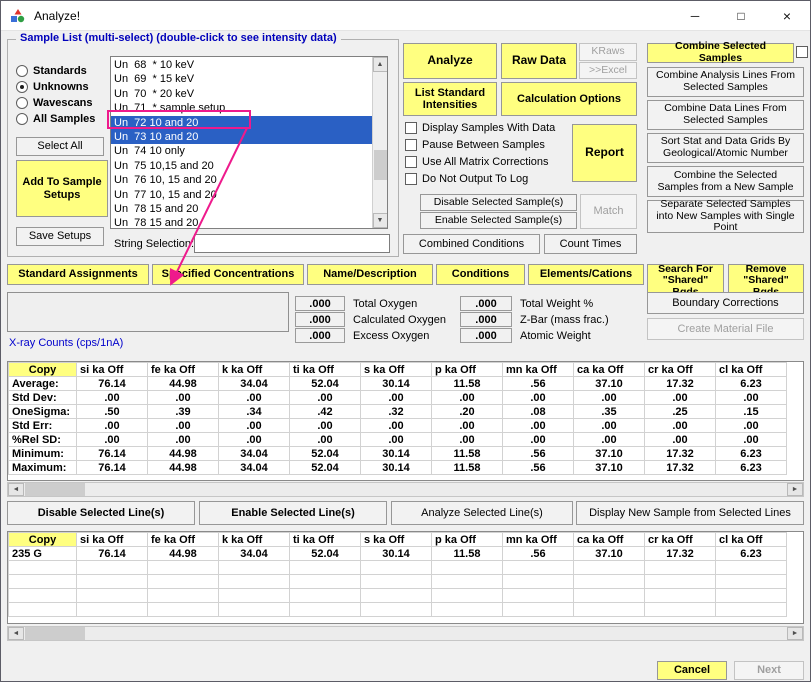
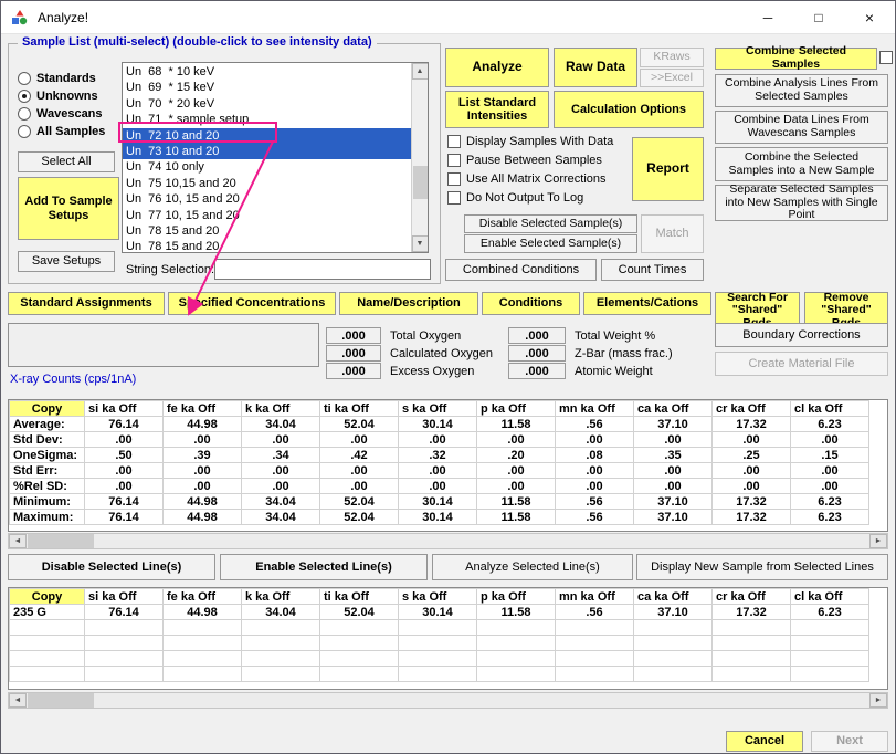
  Analyze!
  ─
  □
  ×
  Sample List (multi-select) (double-click to see intensity data)
  Standards
  Unknowns
  Wavescans
  All Samples
  Select All
  Add To Sample Setups
  Save Setups
  Un 68 * 10 keV
  Un 69 * 15 keV
  Un 70 * 20 keV
  Un 71 * sample setup
  Un 72 10 and 20
  Un 73 10 and 20
  Un 74 10 only
  Un 75 10,15 and 20
  Un 76 10, 15 and 20
  Un 77 10, 15 and 2
  Un 78 15 and 20
  Un 78 15 and 20
  String Selection:
  Analyze
  Raw Data
  KRaws
  >>Excel
  List Standard Intensities
  Calculation Options
  Display Samples With Data
  Pause Between Samples
  Use All Matrix Corrections
  Do Not Output To Log
  Report
  Disable Selected Sample(s)
  Enable Selected Sample(s)
  Match
  Combined Conditions
  Count Times
  Combine Selected Samples
  Combine Analysis Lines From Selected Samples
- Combine Data Lines From Selected Samples
+ Combine Data Lines From Wavescans Samples
- Sort Stat and Data Grids By Geological/Atomic Number
- Combine the Selected Samples from a New Sample
+ Combine the Selected Samples into a New Sample
  Separate Selected Samples into New Samples with Single Point
  Standard Assignments
  Specified Concentrations
  Name/Description
  Conditions
  Elements/Cations
  Search For "Shared"
  Remove "Shared"
  X-ray Counts (cps/1nA)
  Boundary Corrections
  Create Material File
  Copy	si ka Off	fe ka Off	k ka Off	ti ka Off	s ka Off	p ka Off	mn ka Off	ca ka Off	cr ka Off	cl ka Off
  Average:	76.14	44.98	34.04	52.04	30.14	11.58	.56	37.10	17.32	6.23
  Std Dev:	.00	.00	.00	.00	.00	.00	.00	.00	.00	.00
  OneSigma:	.50	.39	.34	.42	.32	.20	.08	.35	.25	.15
  Std Err:	.00	.00	.00	.00	.00	.00	.00	.00	.00	.00
  %Rel SD:	.00	.00	.00	.00	.00	.00	.00	.00	.00	.00
  Minimum:	76.14	44.98	34.04	52.04	30.14	11.58	.56	37.10	17.32	6.23
  Maximum:	76.14	44.98	34.04	52.04	30.14	11.58	.56	37.10	17.32	6.23
  Disable Selected Line(s)
  Enable Selected Line(s)
  Analyze Selected Line(s)
  Display New Sample from Selected Lines
  Copy	si ka Off	fe ka Off	k ka Off	ti ka Off	s ka Off	p ka Off	mn ka Off	ca ka Off	cr ka Off	cl ka Off
  235 G	76.14	44.98	34.04	52.04	30.14	11.58	.56	37.10	17.32	6.23
  Cancel
  Next
  .000
  Total Oxygen
  .000
  Calculated Oxygen
  .000
  Excess Oxygen
  .000
  Total Weight %
  .000
  Z-Bar (mass frac.)
  .000
  Atomic Weight
